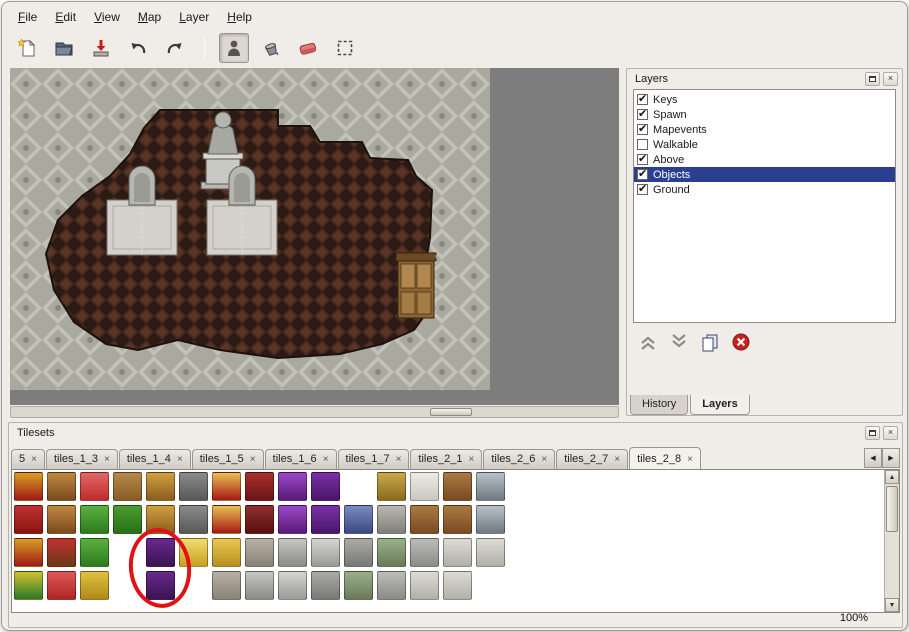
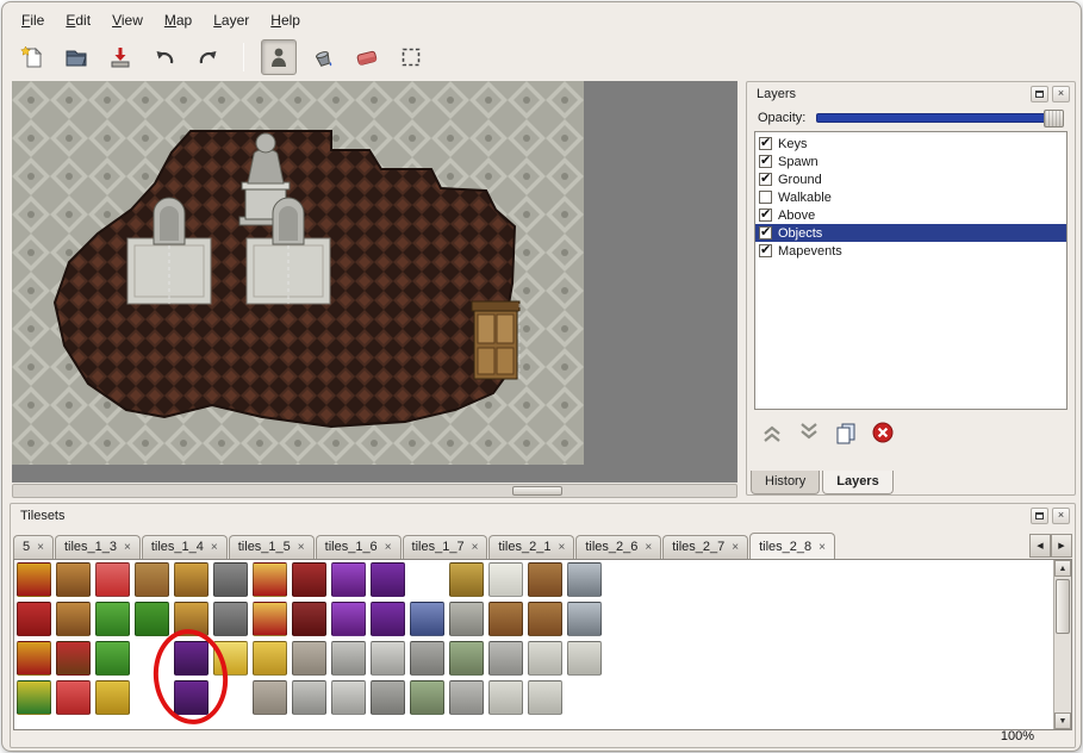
  File
  Edit
  View
  Map
  Layer
  Help
  Layers
  ×
+ Opacity:
  Keys
  Spawn
- Mapevents
+ Ground
  Walkable
  Above
  Objects
- Ground
+ Mapevents
  History
  Layers
  Tilesets
  ×
  5
  ×
  tiles_1_3
  ×
  tiles_1_4
  ×
  tiles_1_5
  ×
  tiles_1_6
  ×
  tiles_1_7
  ×
  tiles_2_1
  ×
  tiles_2_6
  ×
  tiles_2_7
  ×
  tiles_2_8
  ×
  100%
